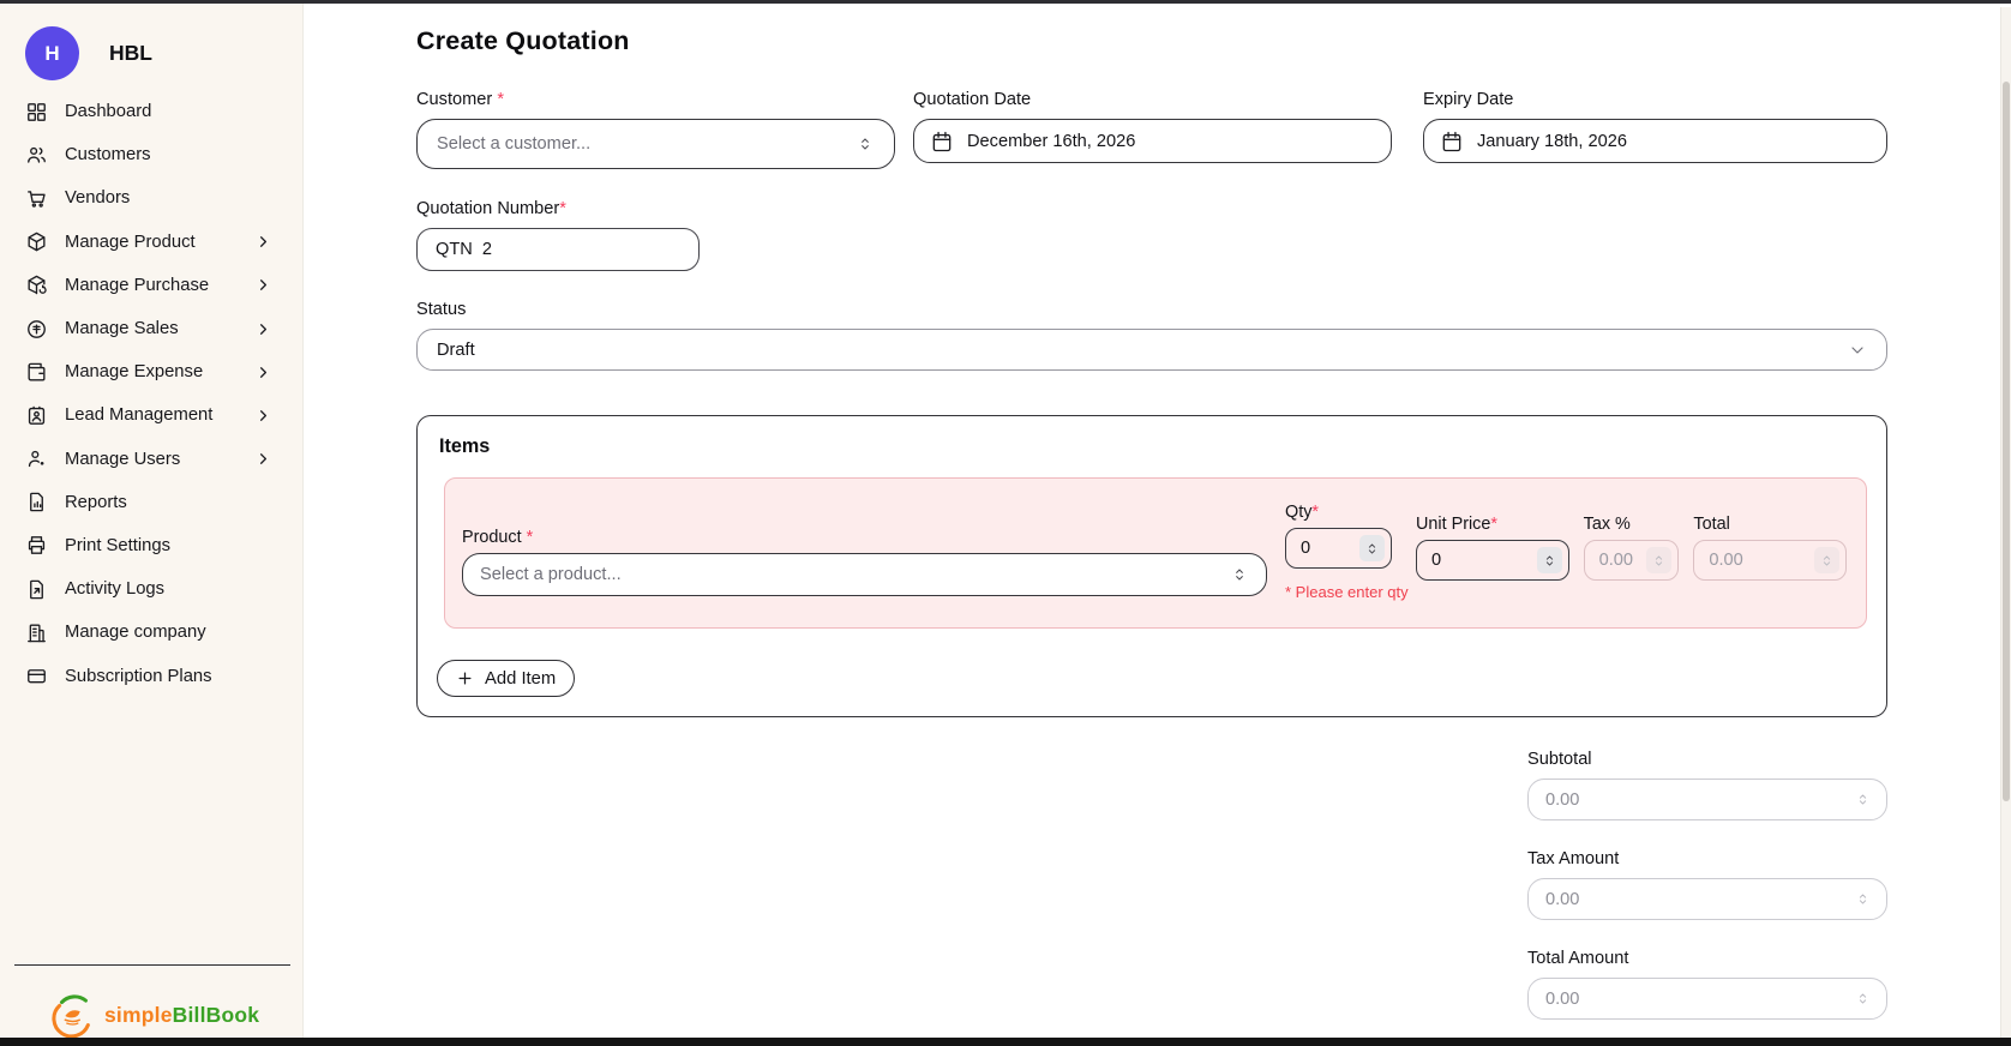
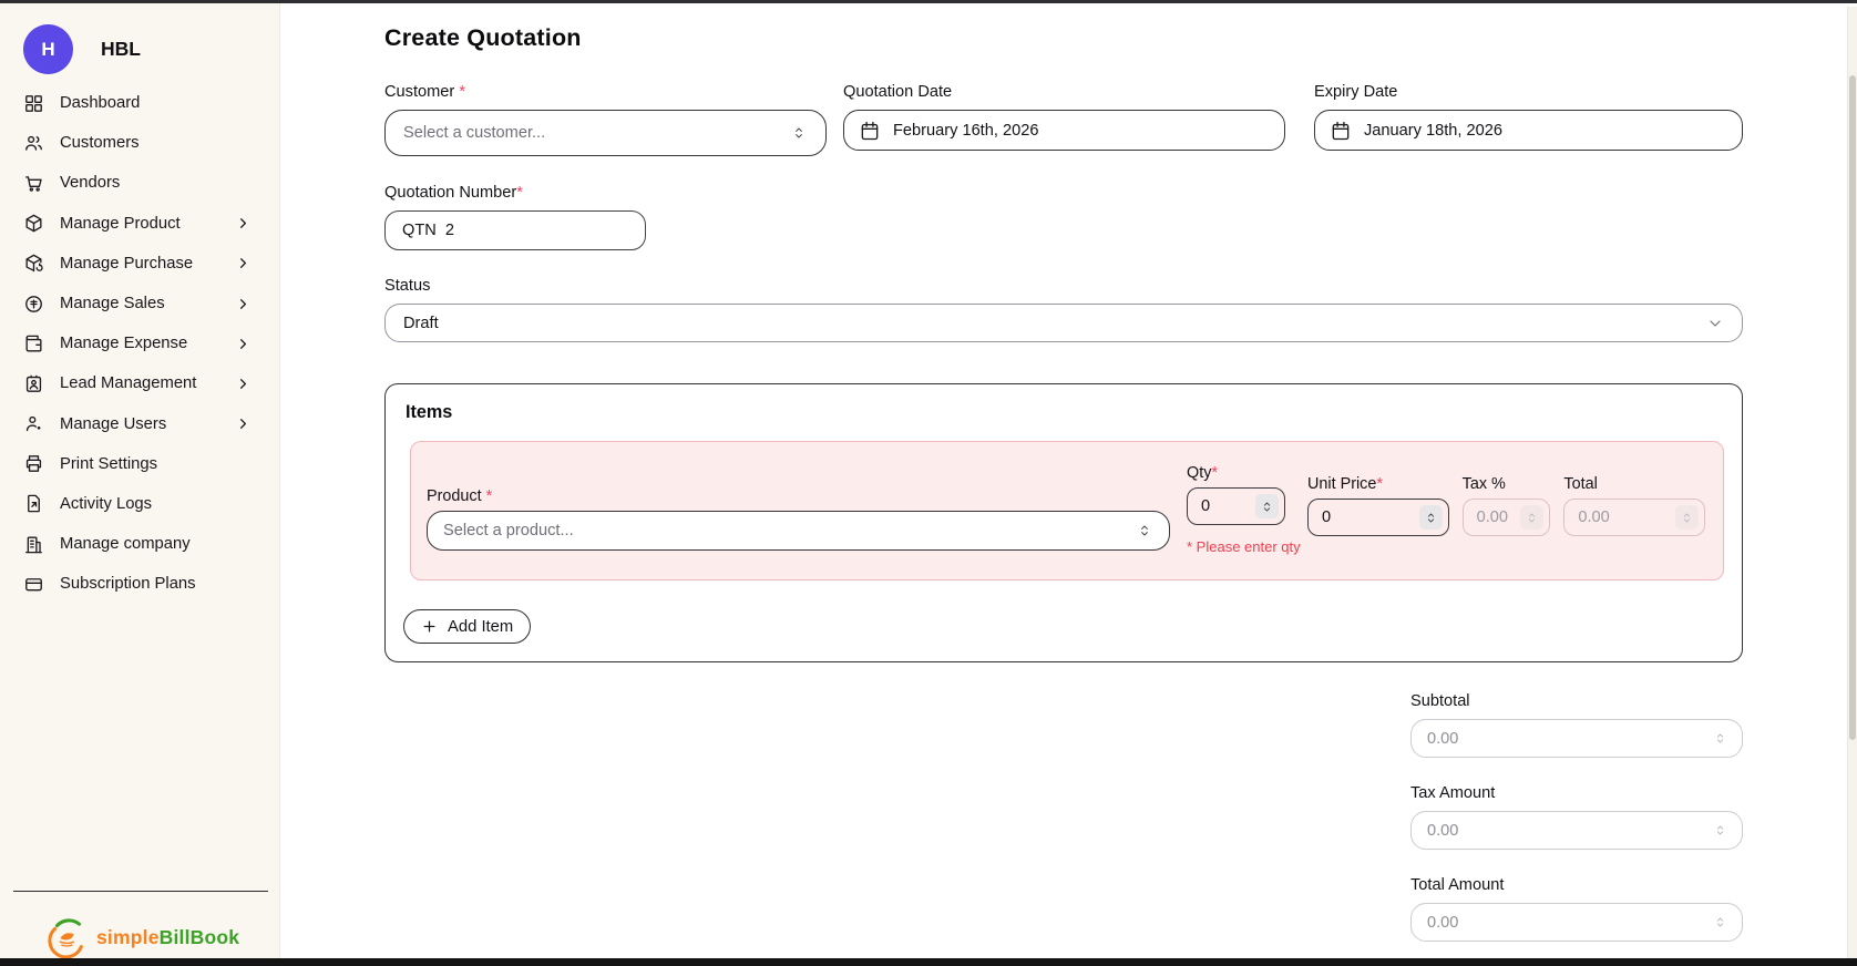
  H
  HBL
  Dashboard
  Customers
  Vendors
  Manage Product
  Manage Purchase
  Manage Sales
  Manage Expense
  Lead Management
  Manage Users
- Reports
  Print Settings
  Activity Logs
  Manage company
  Subscription Plans
  simpleBillBook
  Create Quotation
  Customer *
  Select a customer...
  Quotation Date
- December 16th, 2026
+ February 16th, 2026
  Expiry Date
  January 18th, 2026
  Quotation Number*
  QTN 2
  Status
  Draft
  Items
  Product *
  Select a product...
  Qty*
  0
  * Please enter qty
  Unit Price*
  0
  Tax %
  0.00
  Total
  0.00
  Add Item
  Subtotal
  0.00
  Tax Amount
  0.00
  Total Amount
  0.00
